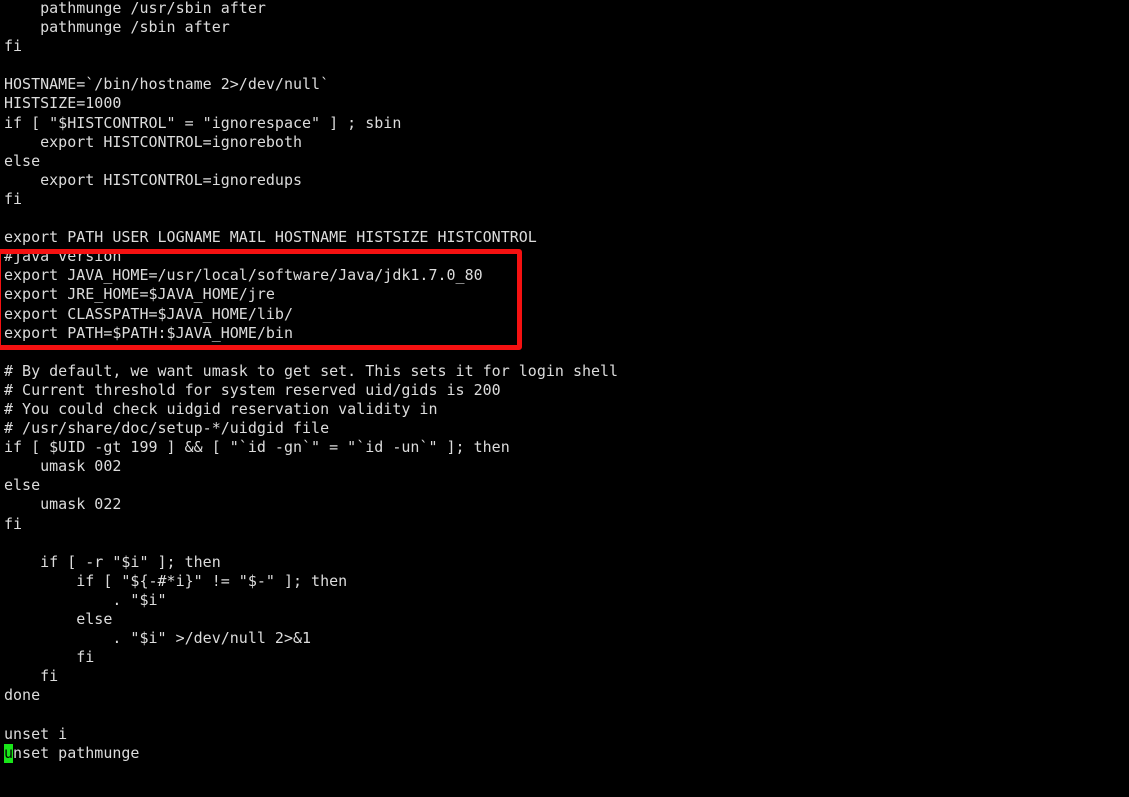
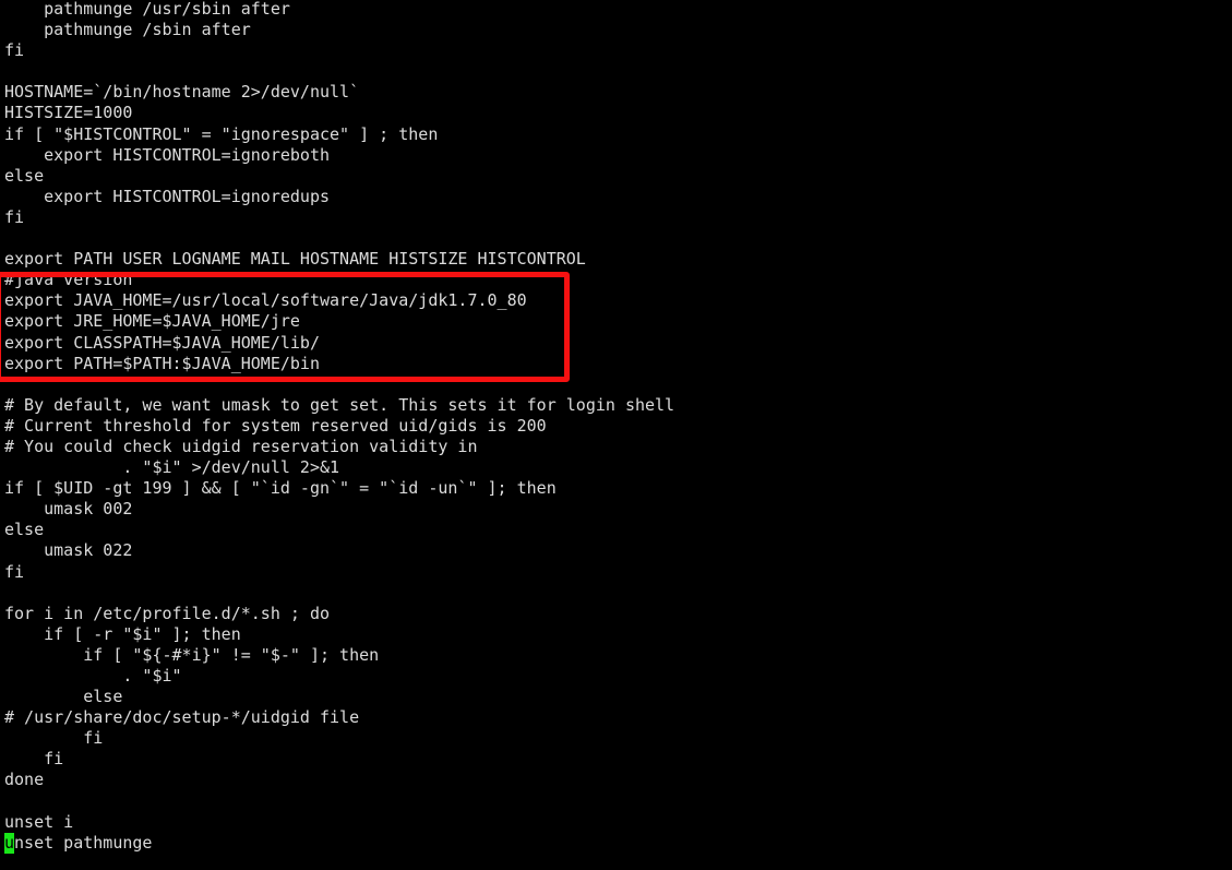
  pathmunge /usr/sbin after
  pathmunge /sbin after
  fi
  HOSTNAME=`/bin/hostname 2>/dev/null`
  HISTSIZE=1000
- if [ "$HISTCONTROL" = "ignorespace" ] ; sbin
+ if [ "$HISTCONTROL" = "ignorespace" ] ; then
  export HISTCONTROL=ignoreboth
  else
  export HISTCONTROL=ignoredups
  fi
  export PATH USER LOGNAME MAIL HOSTNAME HISTSIZE HISTCONTROL
  #java version
  export JAVA_HOME=/usr/local/software/Java/jdk1.7.0_80
  export JRE_HOME=$JAVA_HOME/jre
  export CLASSPATH=$JAVA_HOME/lib/
  export PATH=$PATH:$JAVA_HOME/bin
  # By default, we want umask to get set. This sets it for login shell
  # Current threshold for system reserved uid/gids is 200
  # You could check uidgid reservation validity in
- # /usr/share/doc/setup-*/uidgid file
+ . "$i" >/dev/null 2>&1
  if [ $UID -gt 199 ] && [ "`id -gn`" = "`id -un`" ]; then
  umask 002
  else
  umask 022
  fi
+ for i in /etc/profile.d/*.sh ; do
  if [ -r "$i" ]; then
  if [ "${-#*i}" != "$-" ]; then
  . "$i"
  else
- . "$i" >/dev/null 2>&1
+ # /usr/share/doc/setup-*/uidgid file
  fi
  fi
  done
  unset i
  unset pathmunge
